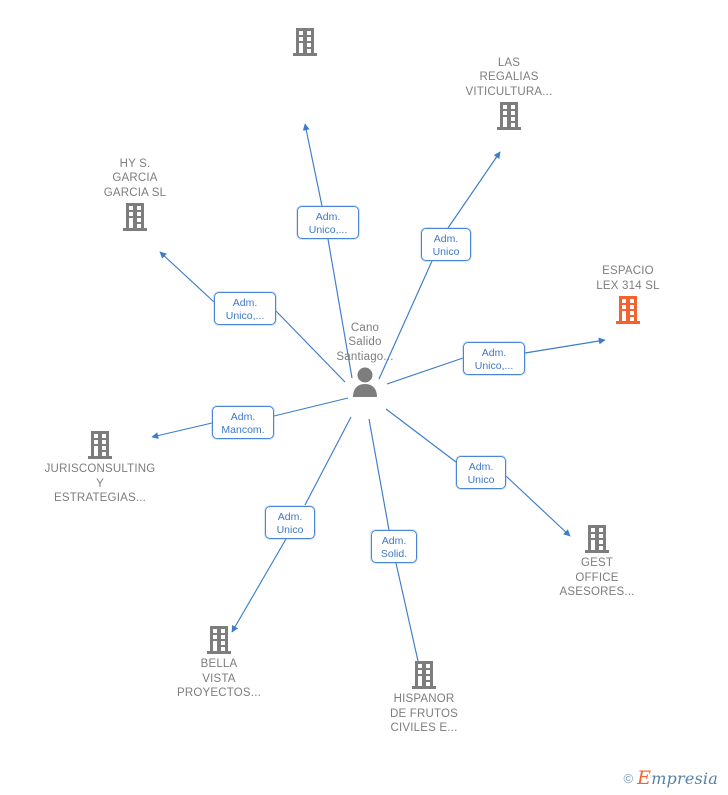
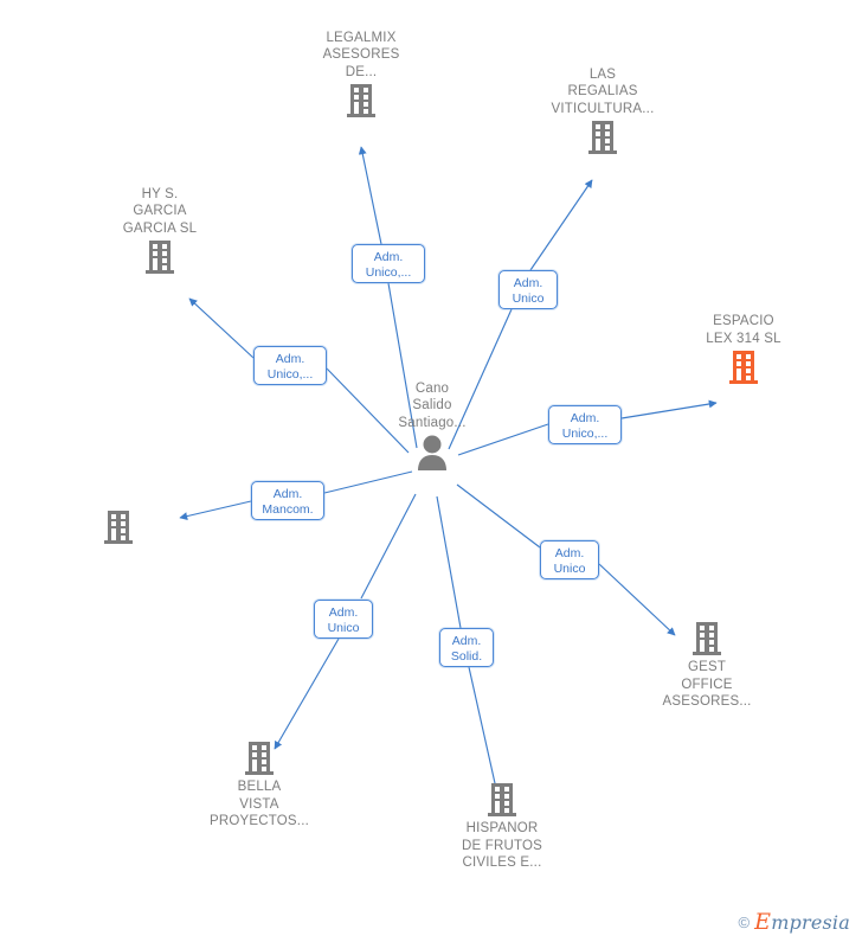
+ LEGALMIX
+ ASESORES
+ DE...
  LAS
  REGALIAS
  VITICULTURA...
  HY S.
  GARCIA
  GARCIA SL
  ESPACIO
  LEX 314 SL
- JURISCONSULTING
- Y
- ESTRATEGIAS...
  GEST
  OFFICE
  ASESORES...
  BELLA
  VISTA
  PROYECTOS...
  HISPANOR
  DE FRUTOS
  CIVILES E...
  Cano
  Salido
  Santiago...
  Adm.
  Unico,...
  Adm.
  Unico
  Adm.
  Unico,...
  Adm.
  Unico,...
  Adm.
  Mancom.
  Adm.
  Unico
  Adm.
  Unico
  Adm.
  Solid.
  ©
  Empresia
